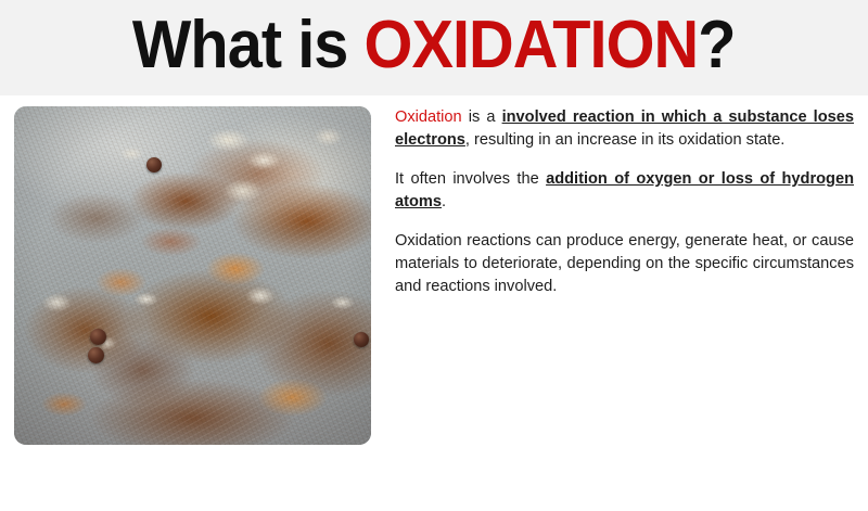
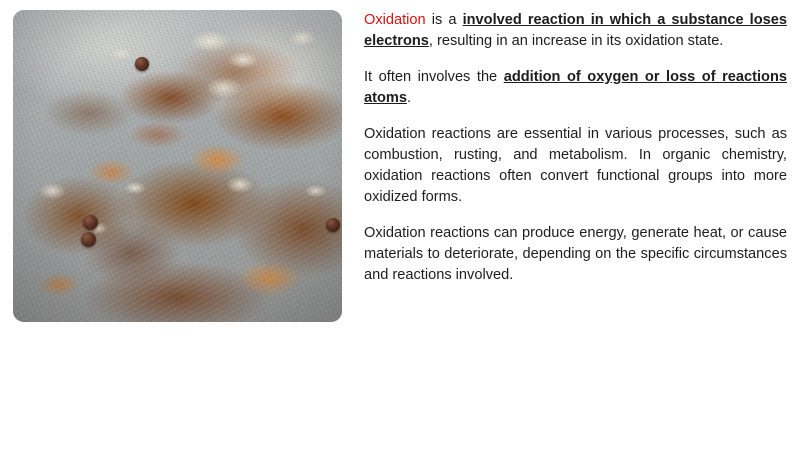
- What is OXIDATION?
  Oxidation is a involved reaction in which a substance loses electrons, resulting in an increase in its oxidation state.
- It often involves the addition of oxygen or loss of hydrogen atoms.
+ It often involves the addition of oxygen or loss of reactions atoms.
+ Oxidation reactions are essential in various processes, such as combustion, rusting, and metabolism. In organic chemistry, oxidation reactions often convert functional groups into more oxidized forms.
  Oxidation reactions can produce energy, generate heat, or cause materials to deteriorate, depending on the specific circumstances and reactions involved.
